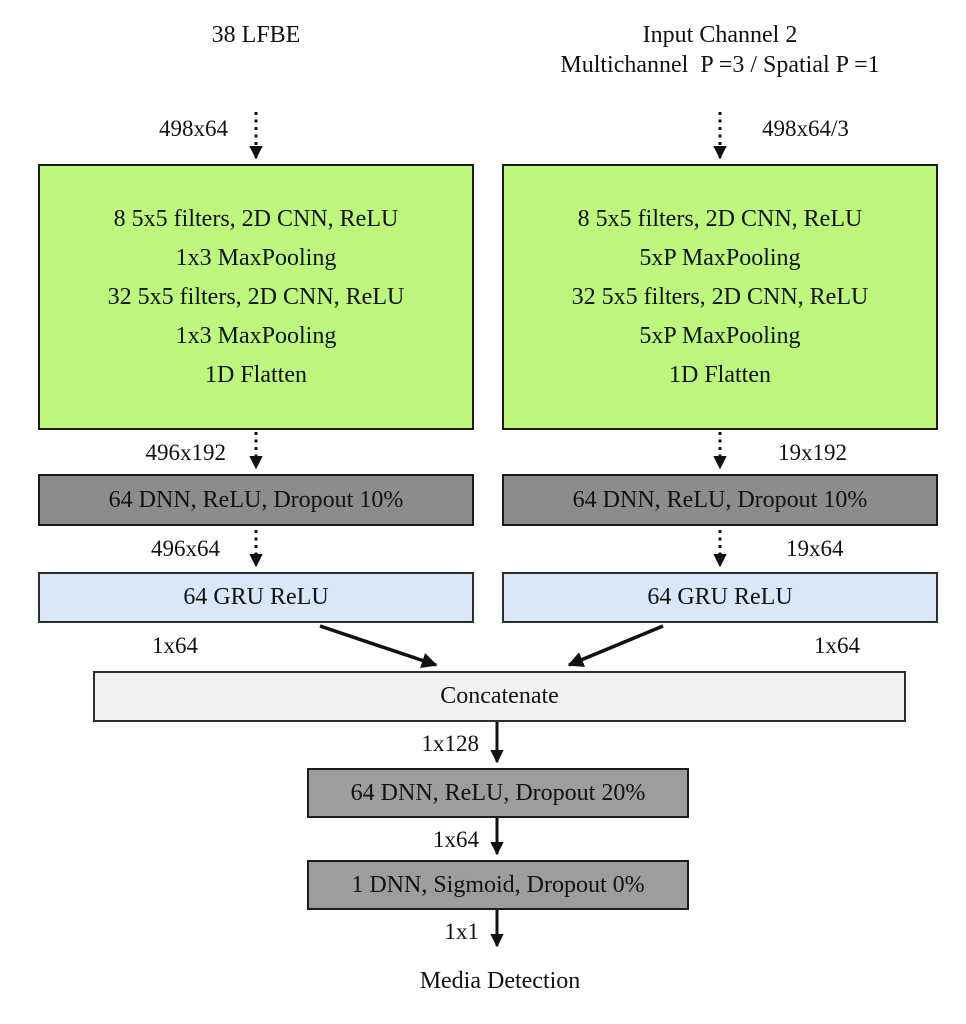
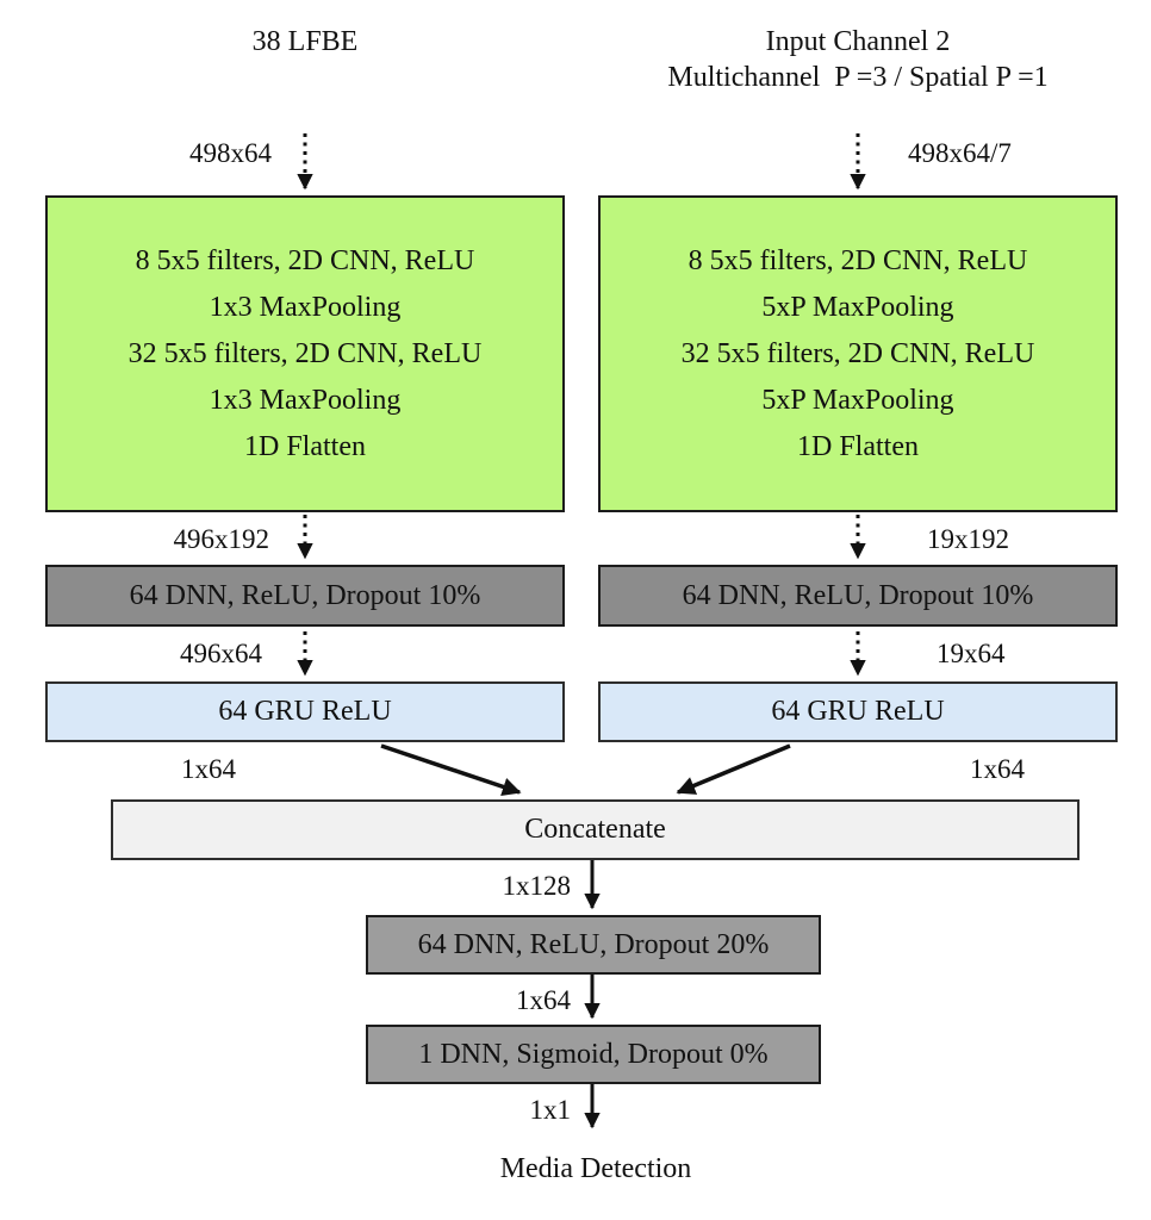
  38 LFBE
  Input Channel 2
  Multichannel P =3 / Spatial P =1
  498x64
- 498x64/3
+ 498x64/7
  8 5x5 filters, 2D CNN, ReLU
  1x3 MaxPooling
  32 5x5 filters, 2D CNN, ReLU
  1x3 MaxPooling
  1D Flatten
  8 5x5 filters, 2D CNN, ReLU
  5xP MaxPooling
  32 5x5 filters, 2D CNN, ReLU
  5xP MaxPooling
  1D Flatten
  496x192
  19x192
  64 DNN, ReLU, Dropout 10%
  64 DNN, ReLU, Dropout 10%
  496x64
  19x64
  64 GRU ReLU
  64 GRU ReLU
  1x64
  1x64
  Concatenate
  1x128
  64 DNN, ReLU, Dropout 20%
  1x64
  1 DNN, Sigmoid, Dropout 0%
  1x1
  Media Detection
